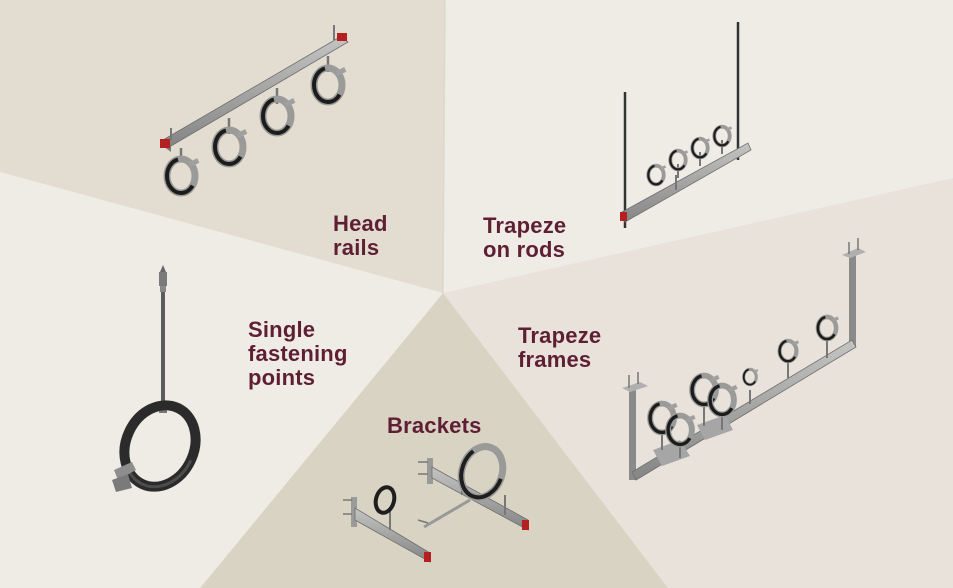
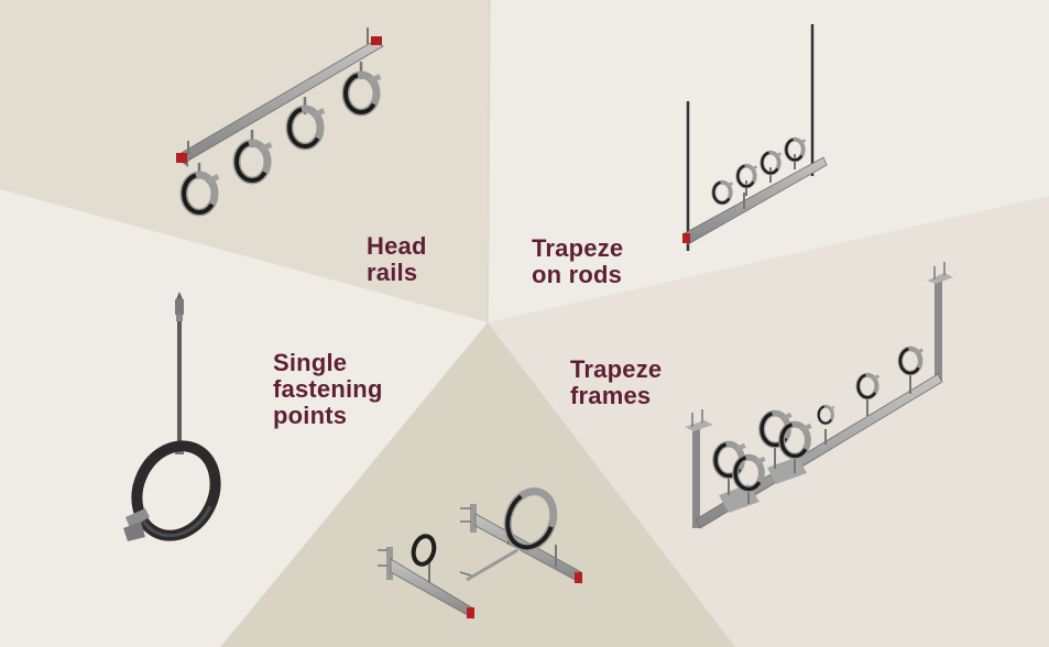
  Head
  rails
  Trapeze
  on rods
  Trapeze
  frames
- Brackets
  Single
  fastening
  points
